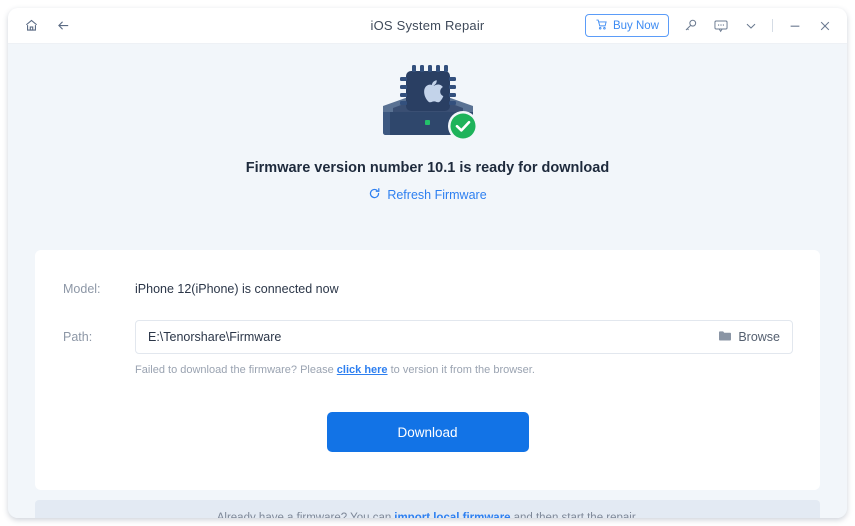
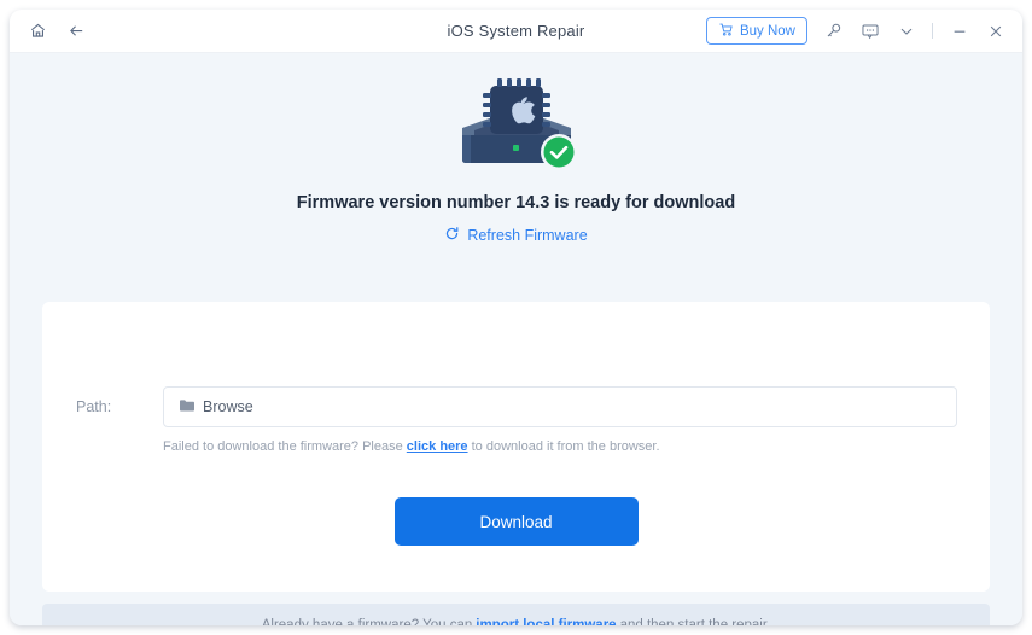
  iOS System Repair
  Buy Now
- Firmware version number 10.1 is ready for download
+ Firmware version number 14.3 is ready for download
  Refresh Firmware
- Model:
- iPhone 12(iPhone) is connected now
  Path:
- E:\Tenorshare\Firmware
  Browse
- Failed to download the firmware? Please click here to version it from the browser.
+ Failed to download the firmware? Please click here to download it from the browser.
  Download
